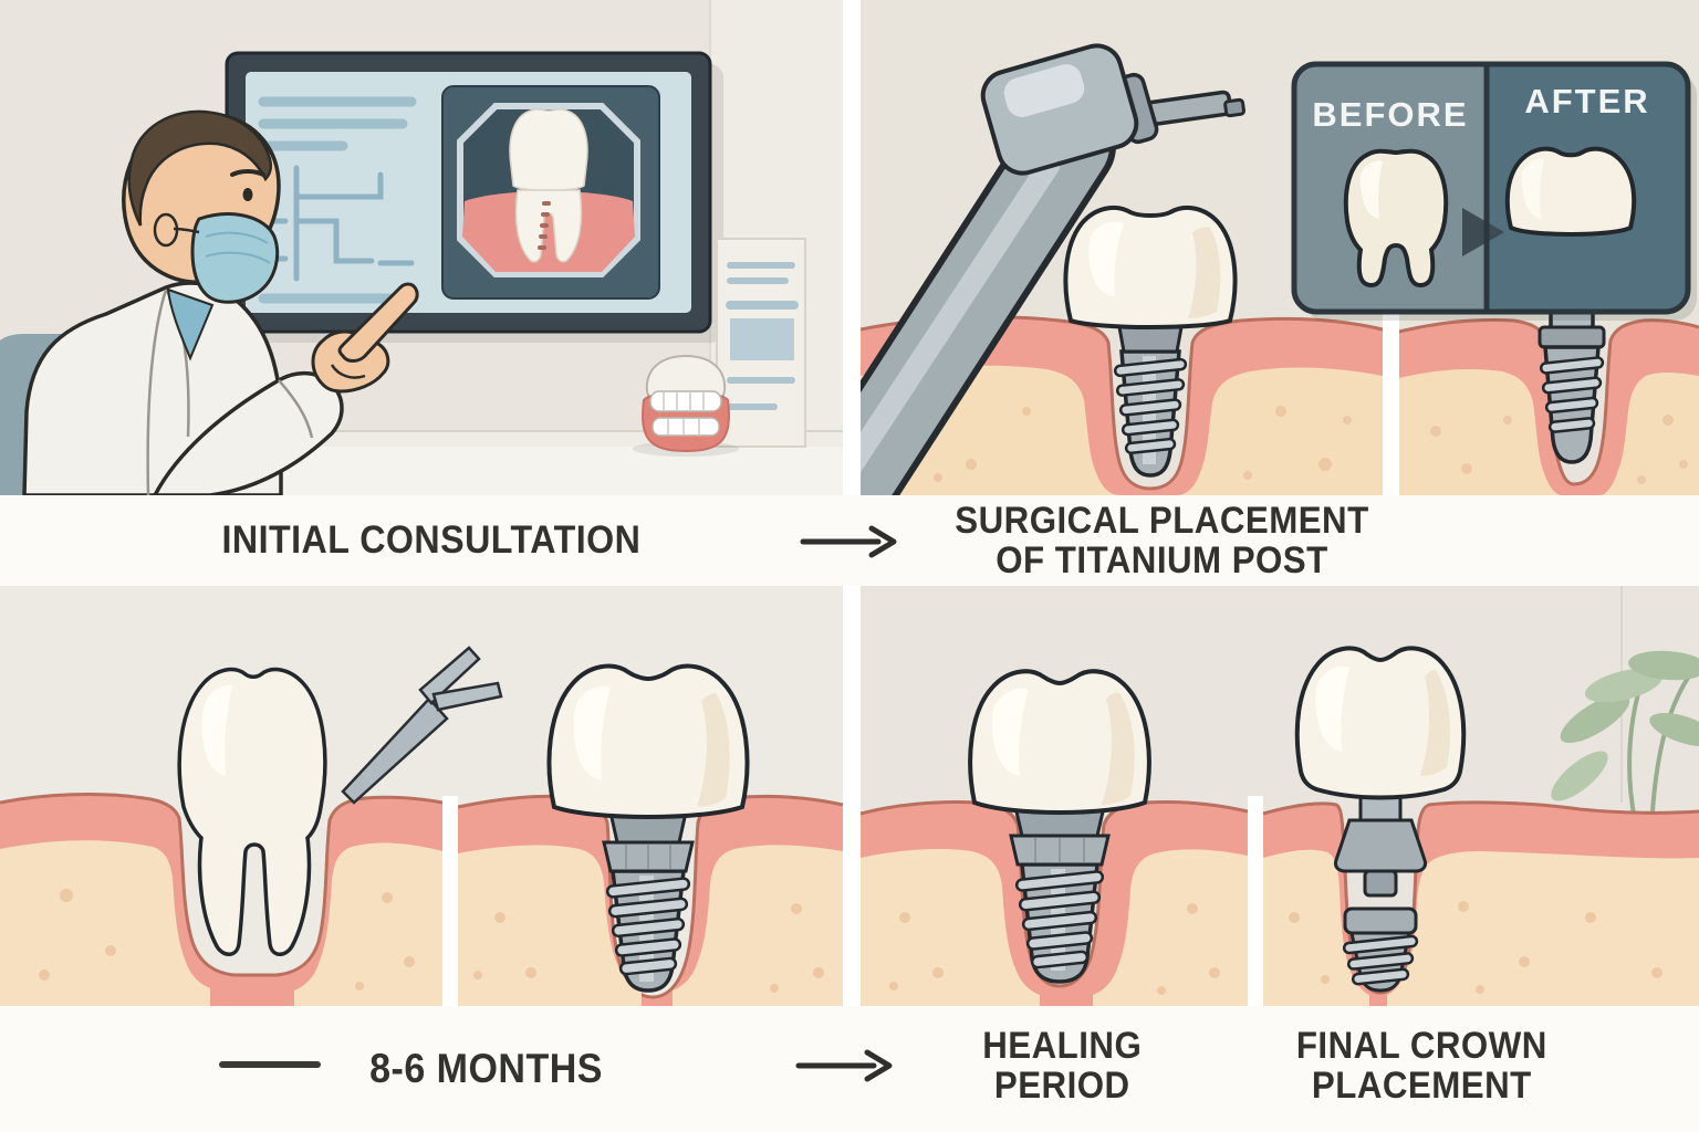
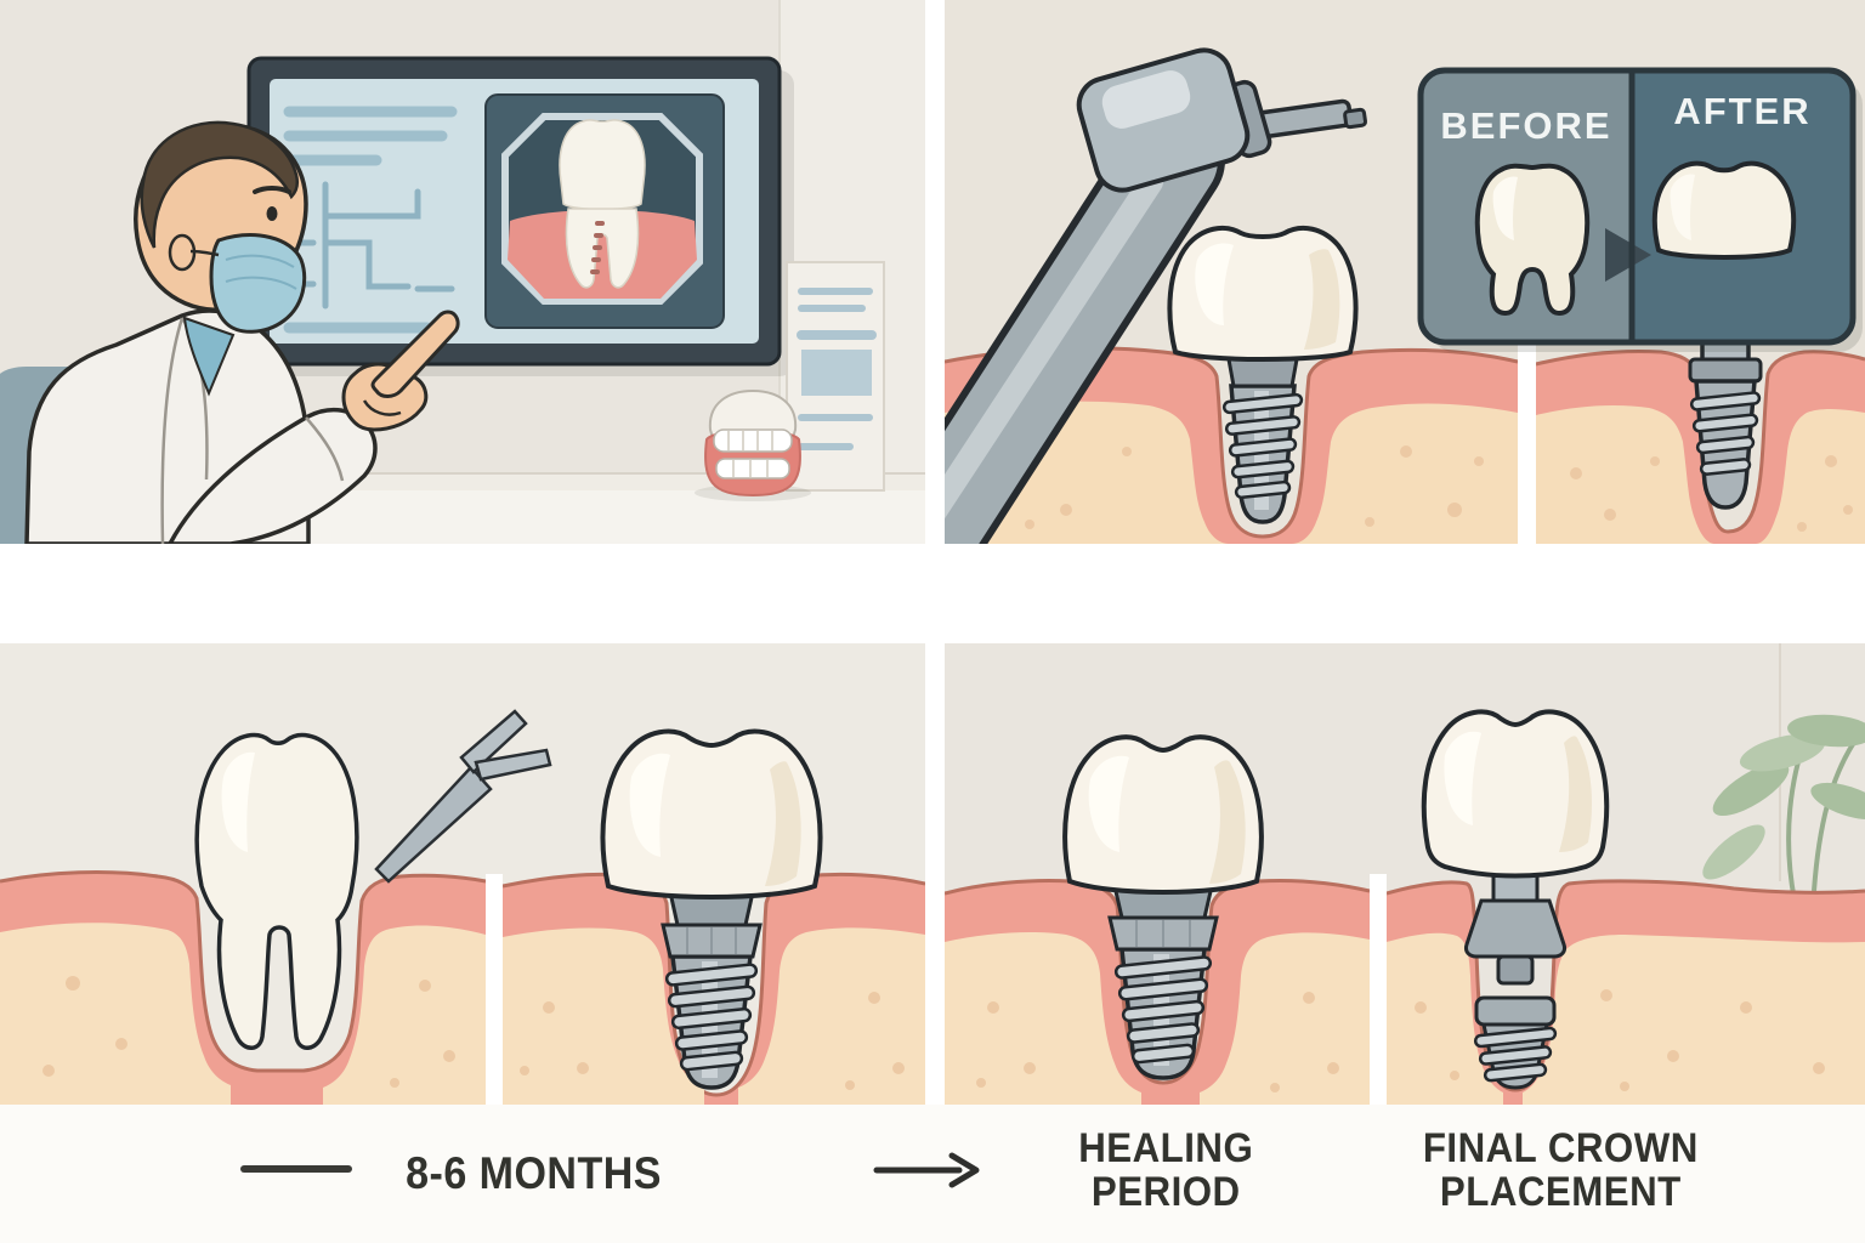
  BEFORE
  AFTER
- INITIAL CONSULTATION
- SURGICAL PLACEMENT
- OF TITANIUM POST
  8-6 MONTHS
  HEALING
  PERIOD
  FINAL CROWN
  PLACEMENT
